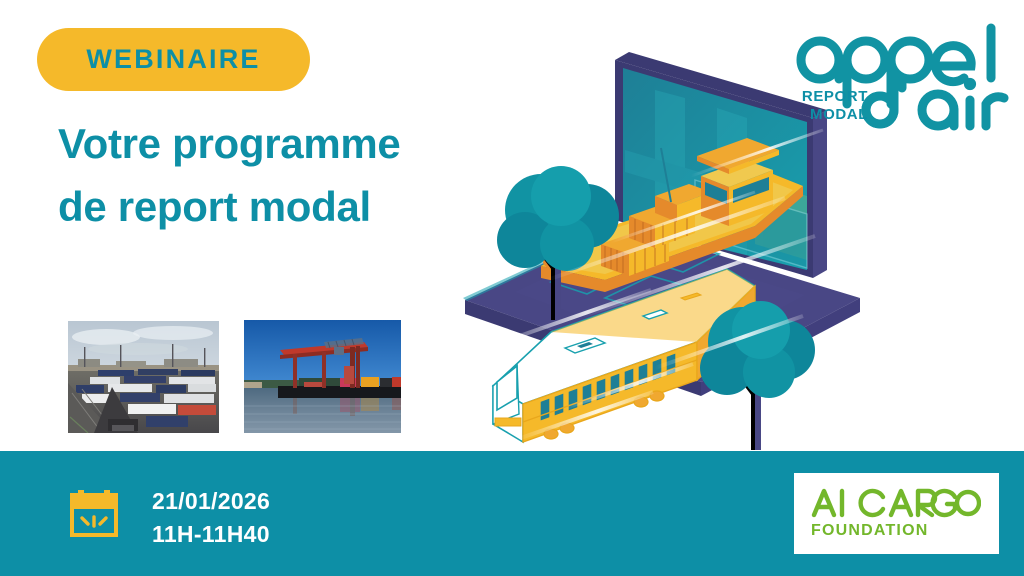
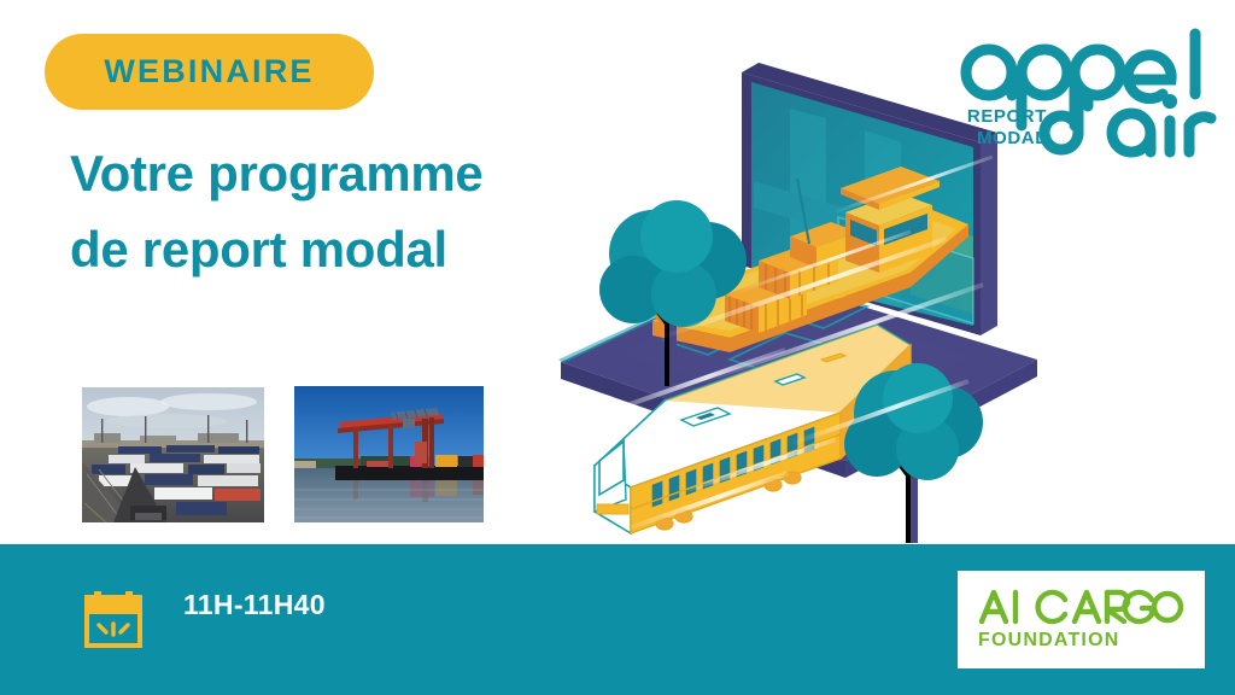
  WEBINAIRE
  Votre programme
  de report modal
  REPORT
  MODAL
- 21/01/2026
  11H-11H40
  FOUNDATION
